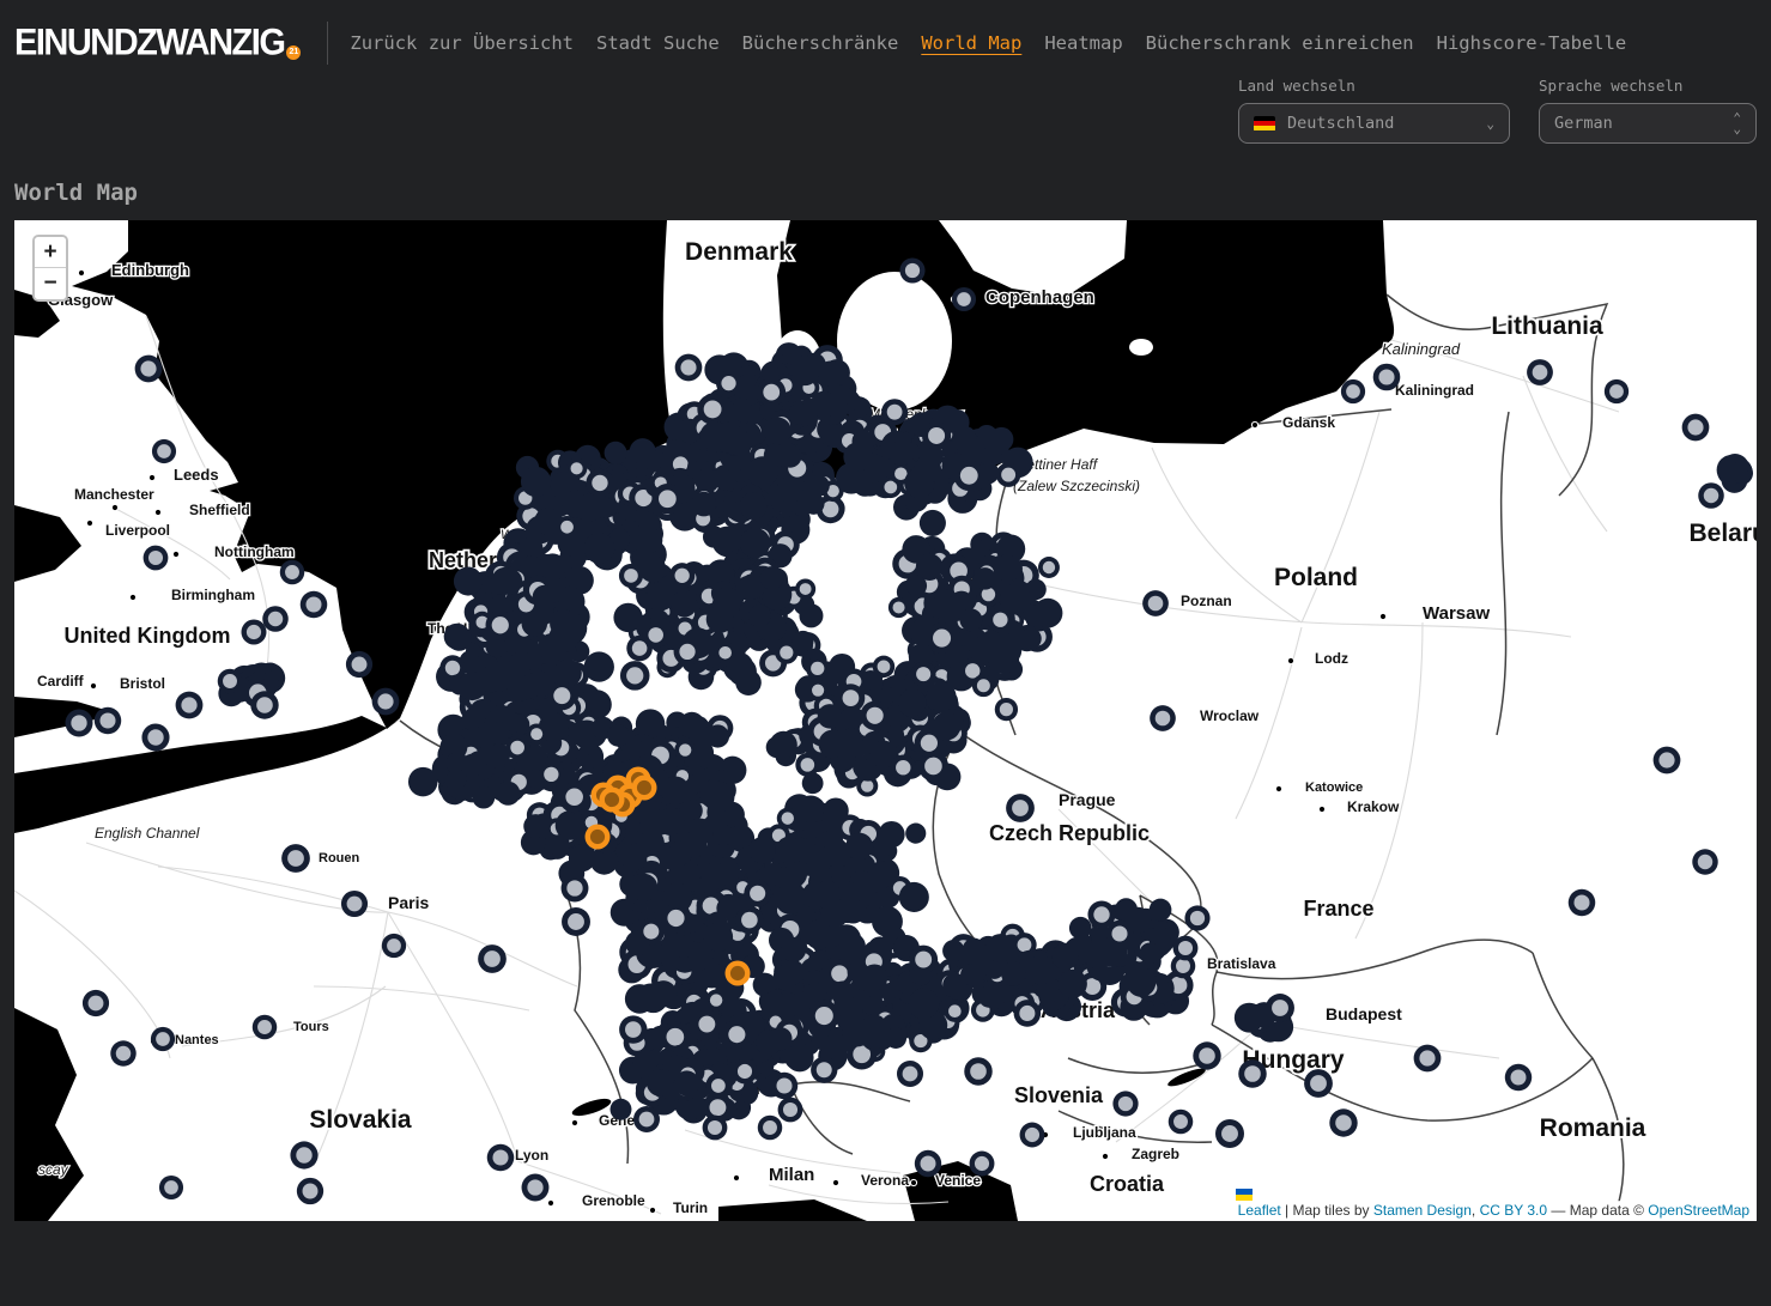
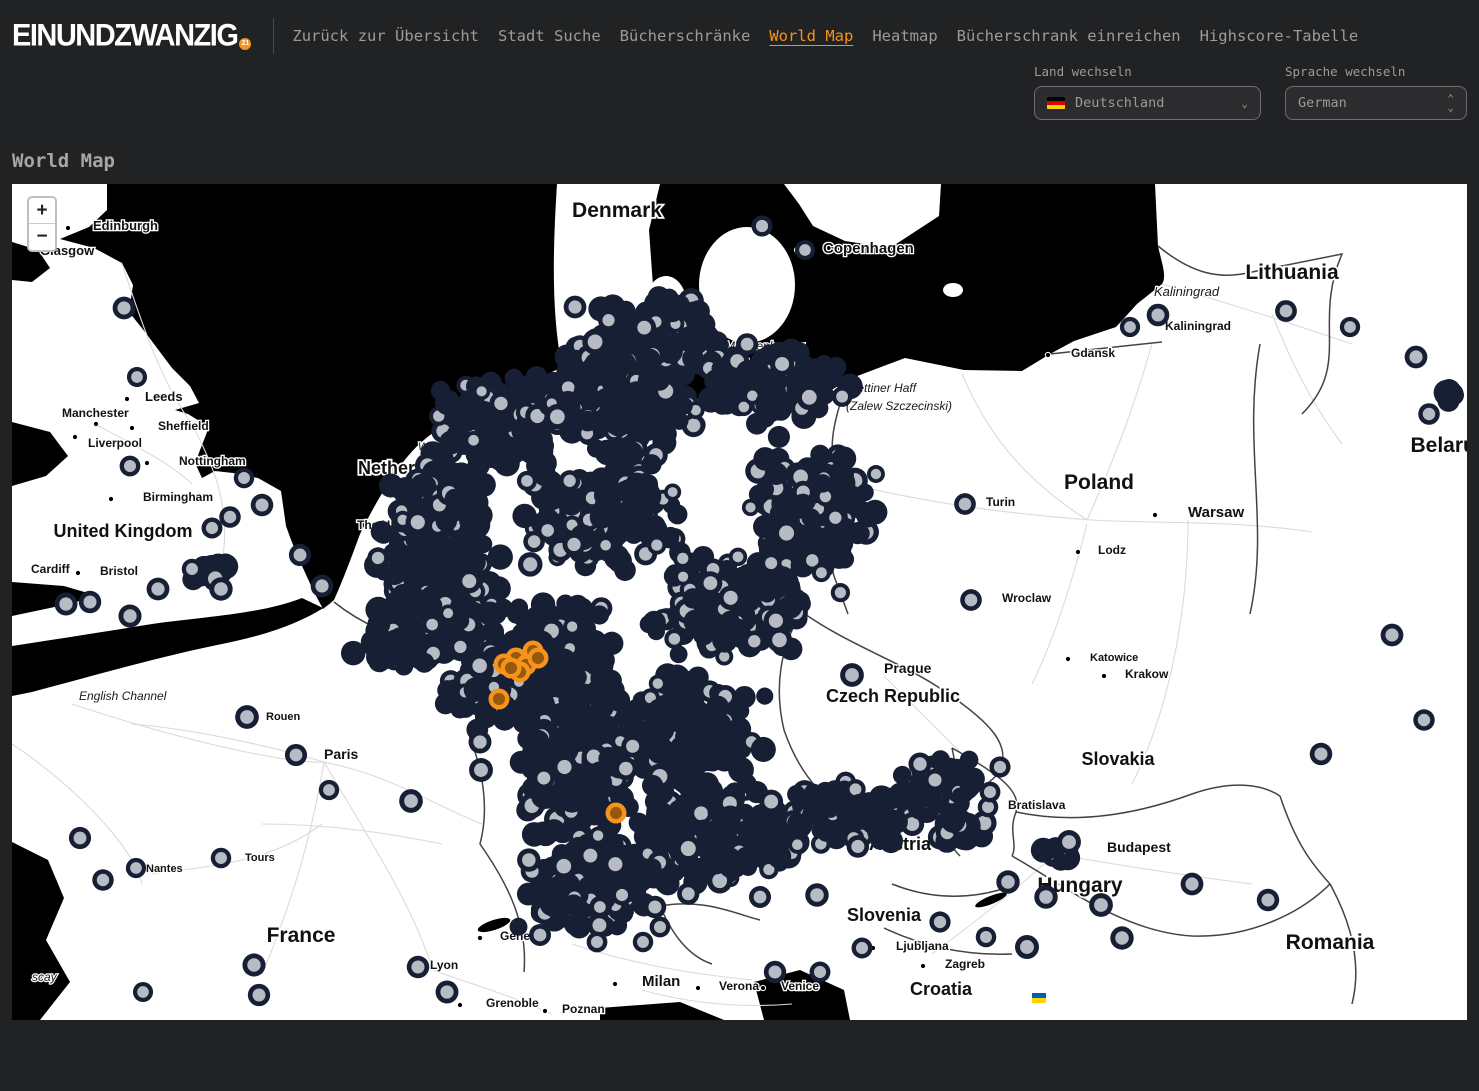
  EINUNDZWANZIG
  Zurück zur Übersicht
  Stadt Suche
  Bücherschränke
  World Map
  Heatmap
  Bücherschrank einreichen
  Highscore-Tabelle
  Land wechseln
  Deutschland
  ⌄
  Sprache wechseln
  German
  ⌃
  ⌄
  World Map
  Denmark
  Lithuania
  Belar
  Poland
  United Kingdom
  Czech Republic
- France
+ Slovakia
  ungary
  Slovenia
- Slovakia
+ France
  Croatia
  Romania
  Copenhagen
  Edinburgh
  asgow
  Leeds
  Manchester
  Sheffield
  Liverpool
  Nottingham
  Birmingham
  Cardiff
  Bristol
  Kaliningrad
  Gdansk
- Poznan
+ Turin
  Warsaw
  Lodz
  Wroclaw
  Katowice
  Krakow
  Prague
  Bratislava
  Budapest
  Ljubljana
  Zagreb
  Paris
  Rouen
  Tours
  Nantes
  Lyon
  Grenoble
- Turin
+ Poznan
  Milan
  Verona
  Venice
  English Channel
  ttiner Haff
  (Zalew Szczecinski)
  Kaliningrad
  scay
  +
  −
- Leaflet | Map tiles by Stamen Design, CC BY 3.0 — Map data © OpenStreetMap
